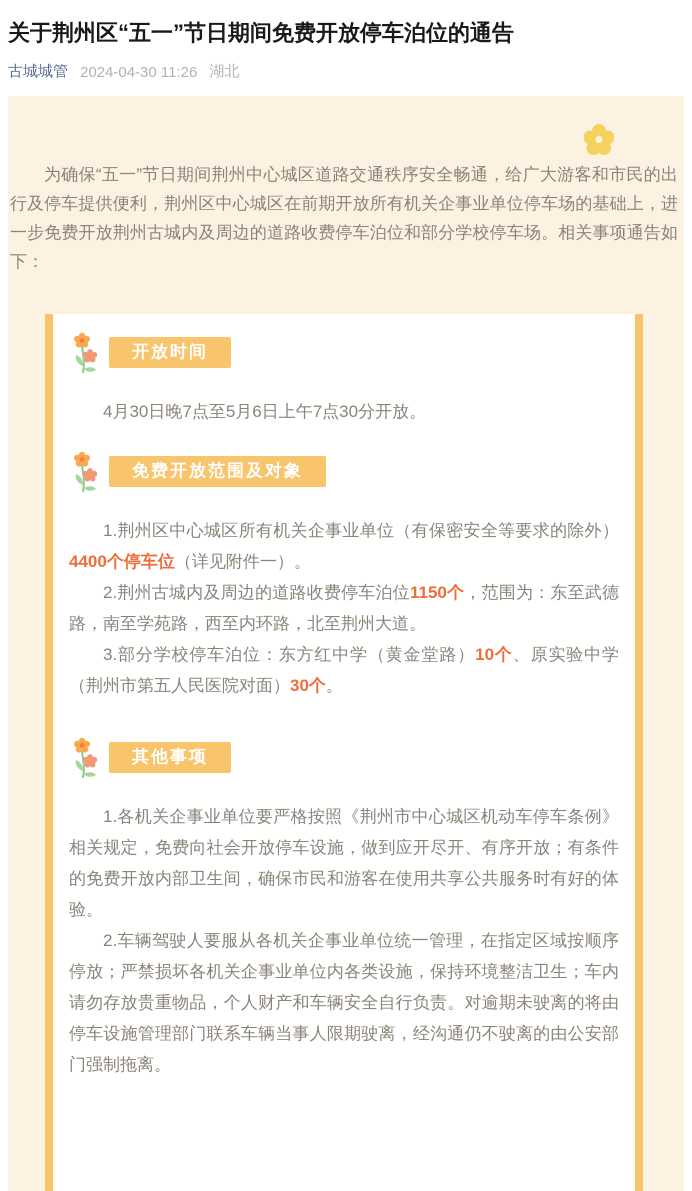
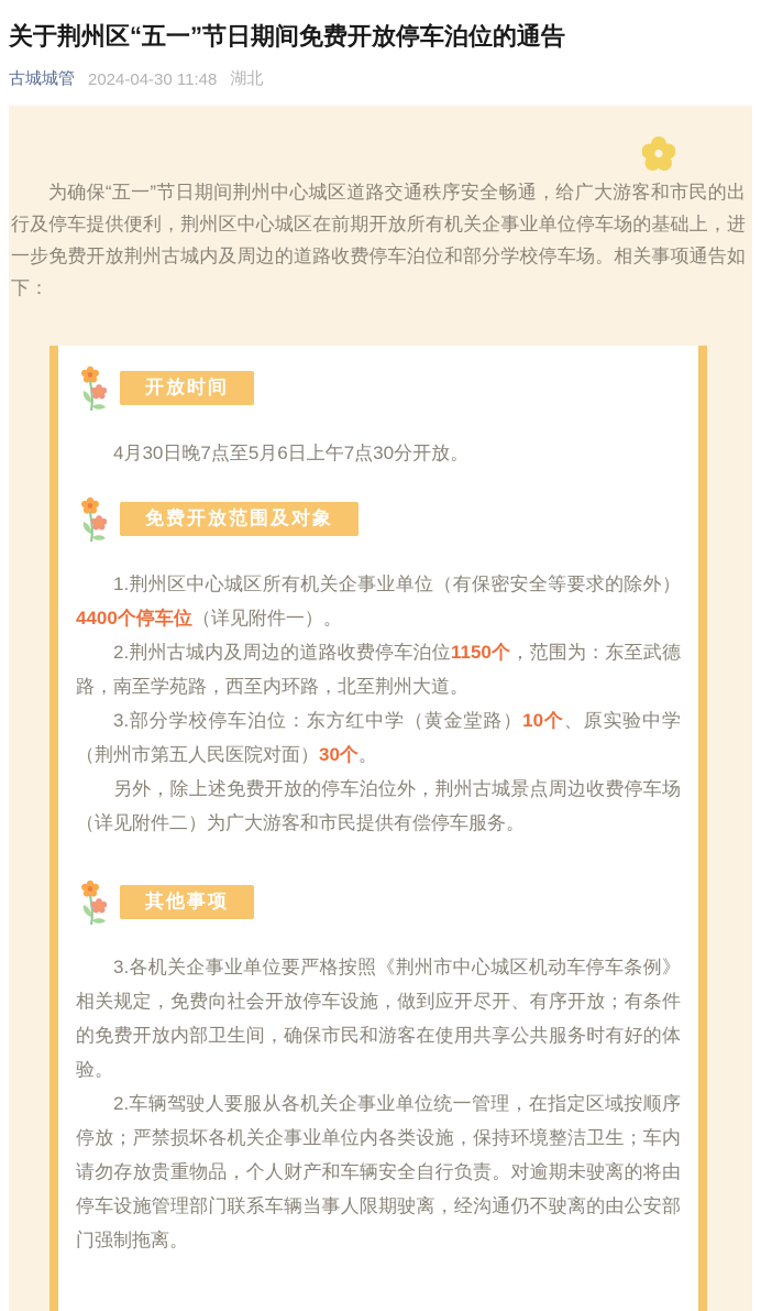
  关于荆州区“五一”节日期间免费开放停车泊位的通告
  古城城管
- 2024-04-30 11:26
+ 2024-04-30 11:48
  湖北
  为确保“五一”节日期间荆州中心城区道路交通秩序安全畅通，给广大游客和市民的出行及停车提供便利，荆州区中心城区在前期开放所有机关企事业单位停车场的基础上，进一步免费开放荆州古城内及周边的道路收费停车泊位和部分学校停车场。相关事项通告如下：
  开放时间
  4月30日晚7点至5月6日上午7点30分开放。
  免费开放范围及对象
  1.荆州区中心城区所有机关企事业单位（有保密安全等要求的除外）4400个停车位（详见附件一）。
  2.荆州古城内及周边的道路收费停车泊位1150个，范围为：东至武德路，南至学苑路，西至内环路，北至荆州大道。
  3.部分学校停车泊位：东方红中学（黄金堂路）10个、原实验中学（荆州市第五人民医院对面）30个。
+ 另外，除上述免费开放的停车泊位外，荆州古城景点周边收费停车场（详见附件二）为广大游客和市民提供有偿停车服务。
  其他事项
- 1.各机关企事业单位要严格按照《荆州市中心城区机动车停车条例》相关规定，免费向社会开放停车设施，做到应开尽开、有序开放；有条件的免费开放内部卫生间，确保市民和游客在使用共享公共服务时有好的体验。
+ 3.各机关企事业单位要严格按照《荆州市中心城区机动车停车条例》相关规定，免费向社会开放停车设施，做到应开尽开、有序开放；有条件的免费开放内部卫生间，确保市民和游客在使用共享公共服务时有好的体验。
  2.车辆驾驶人要服从各机关企事业单位统一管理，在指定区域按顺序停放；严禁损坏各机关企事业单位内各类设施，保持环境整洁卫生；车内请勿存放贵重物品，个人财产和车辆安全自行负责。对逾期未驶离的将由停车设施管理部门联系车辆当事人限期驶离，经沟通仍不驶离的由公安部门强制拖离。
